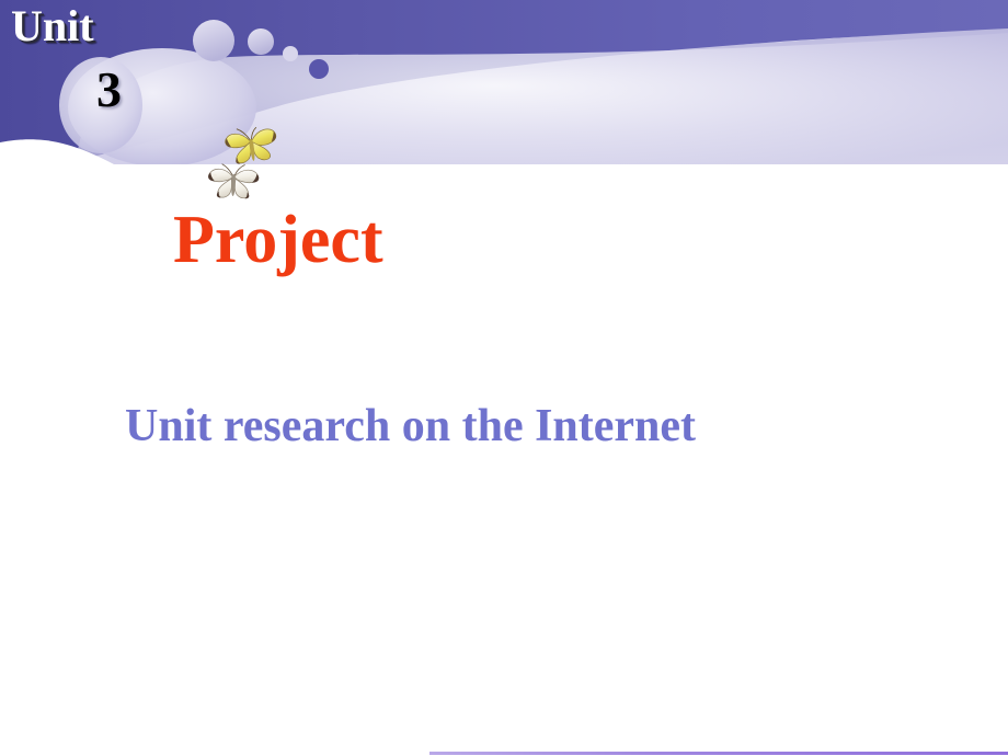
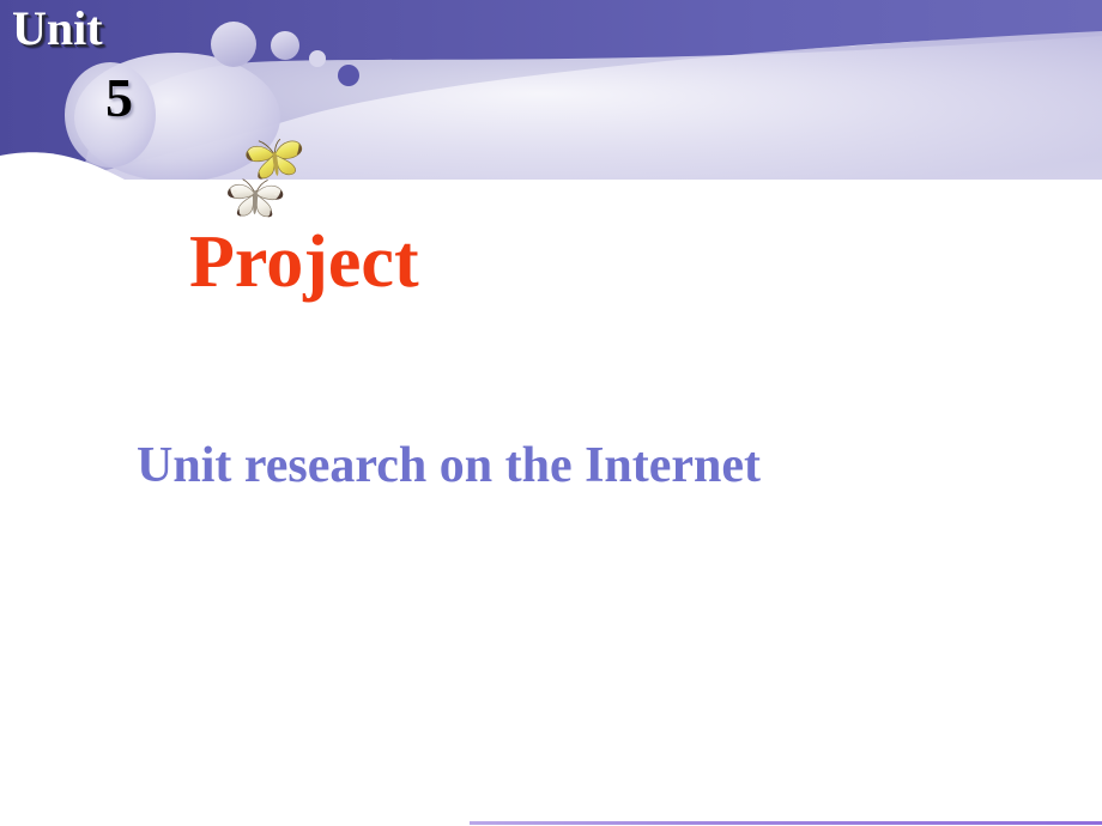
  Unit
- 3
+ 5
  Project
  Unit research on the Internet
